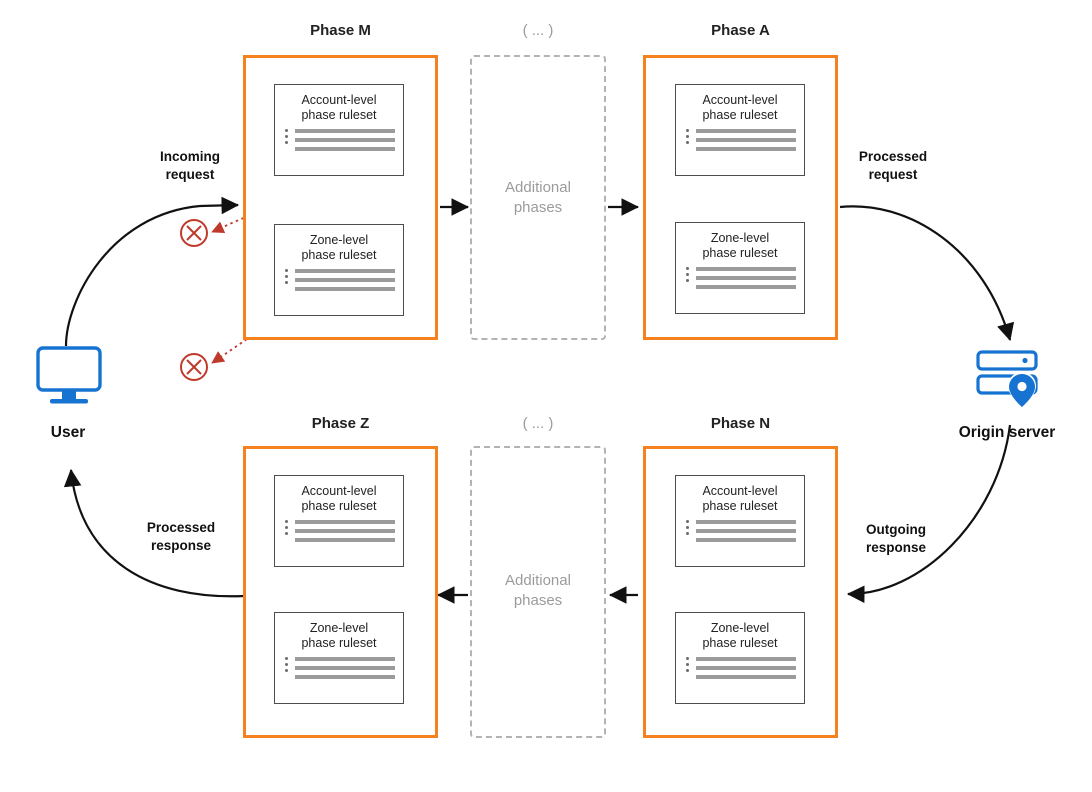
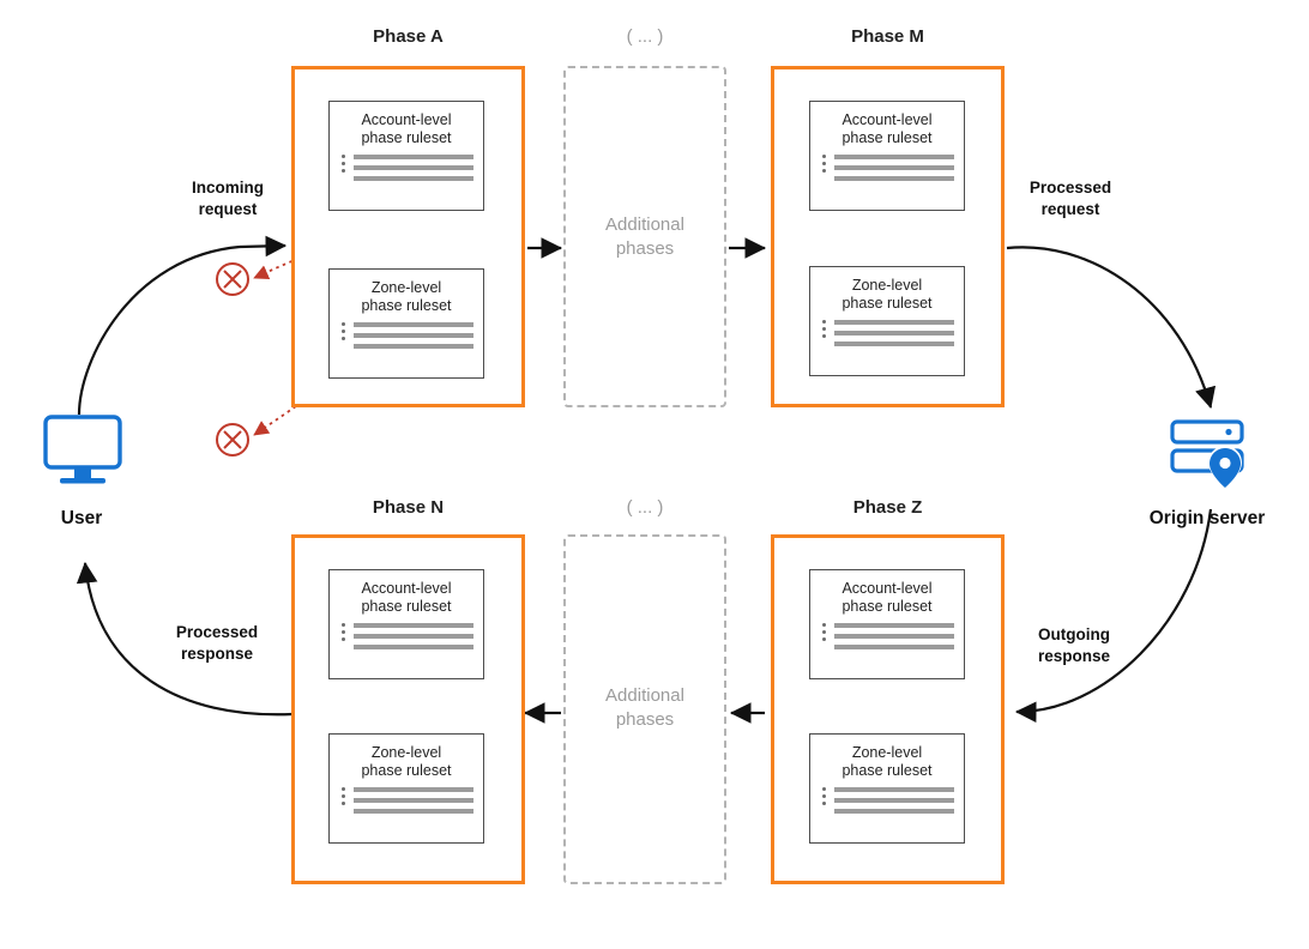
- Phase M
+ Phase A
  Account-level
  phase ruleset
  Zone-level
  phase ruleset
  ( ... )
  Additional
  phases
- Phase A
+ Phase M
  Account-level
  phase ruleset
  Zone-level
  phase ruleset
- Phase Z
+ Phase N
  Account-level
  phase ruleset
  Zone-level
  phase ruleset
  ( ... )
  Additional
  phases
- Phase N
+ Phase Z
  Account-level
  phase ruleset
  Zone-level
  phase ruleset
  Incoming
  request
  Processed
  request
  Outgoing
  response
  Processed
  response
  User
  Origin server
